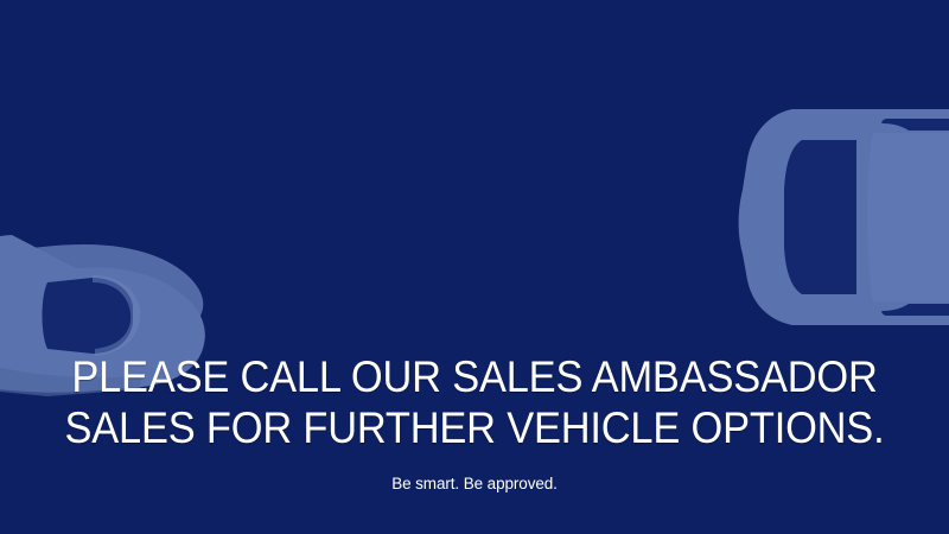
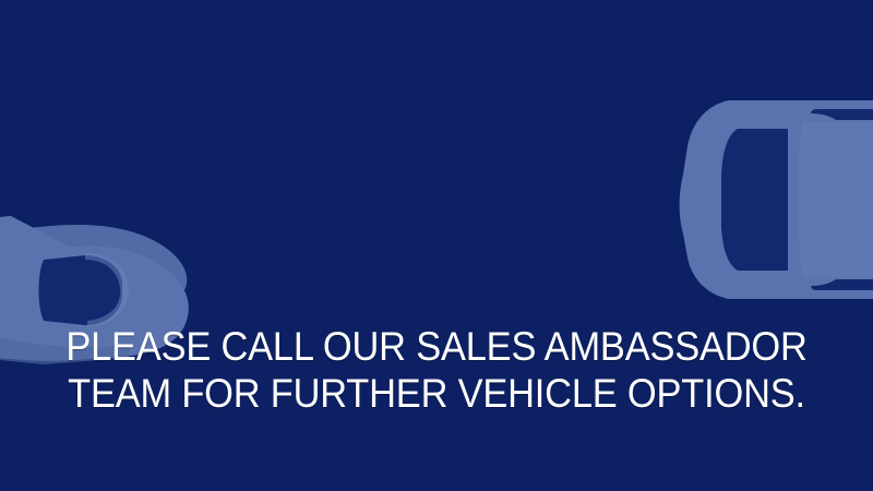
- PLEASE CALL OUR SALES AMBASSADOR SALES FOR FURTHER VEHICLE OPTIONS.
+ PLEASE CALL OUR SALES AMBASSADOR TEAM FOR FURTHER VEHICLE OPTIONS.
- Be smart. Be approved.
